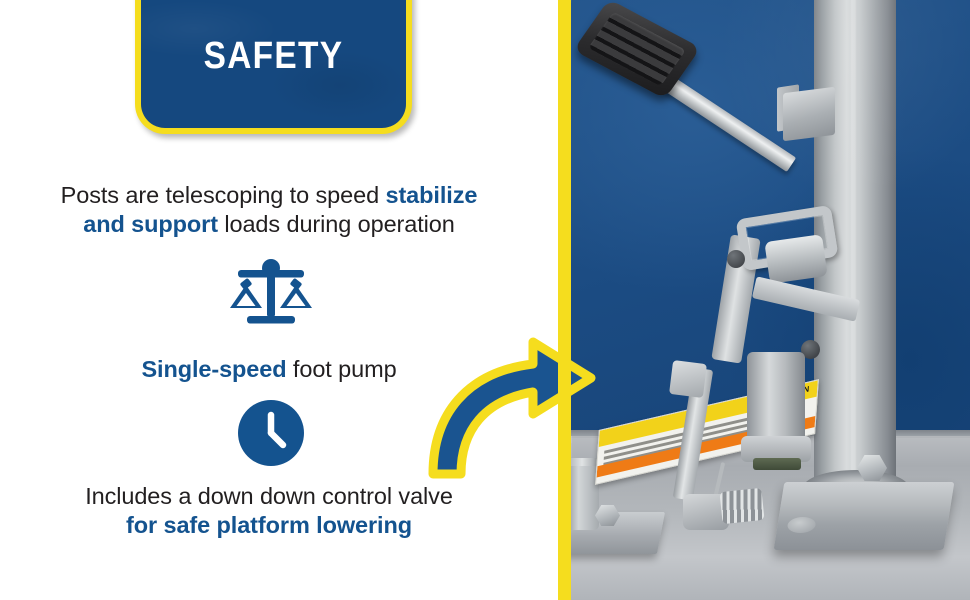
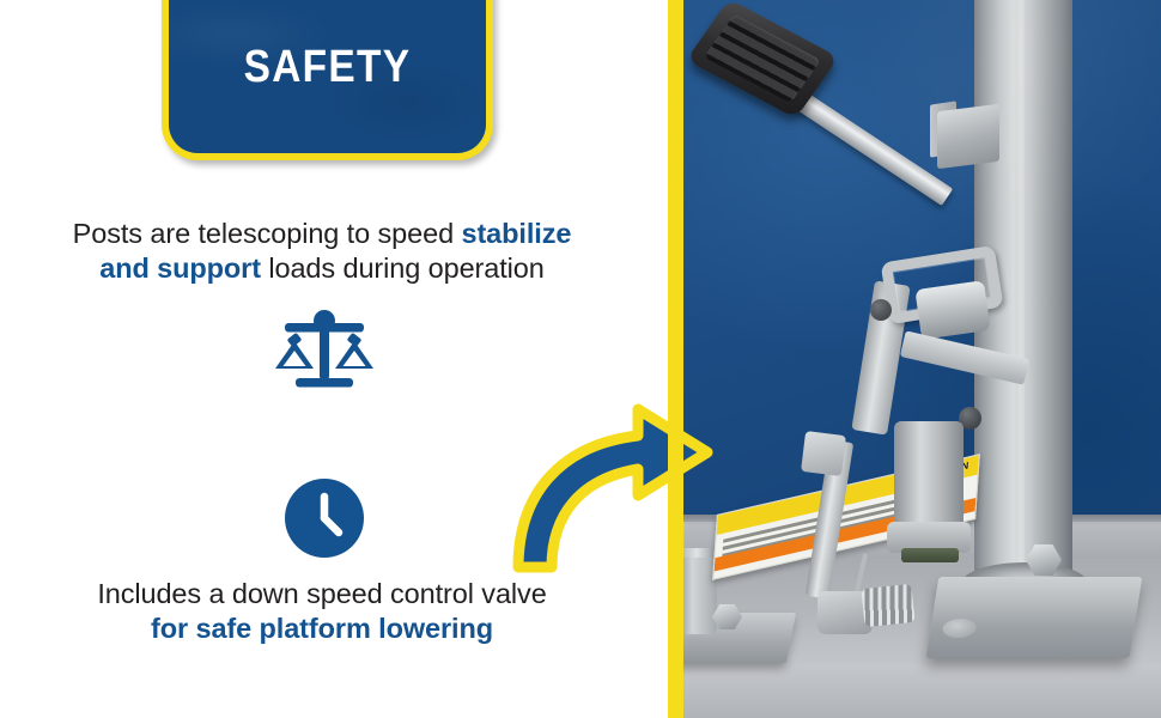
  SAFETY
  Posts are telescoping to speed stabilize
  and support loads during operation
- Single-speed foot pump
- Includes a down down control valve
+ Includes a down speed control valve
  for safe platform lowering
